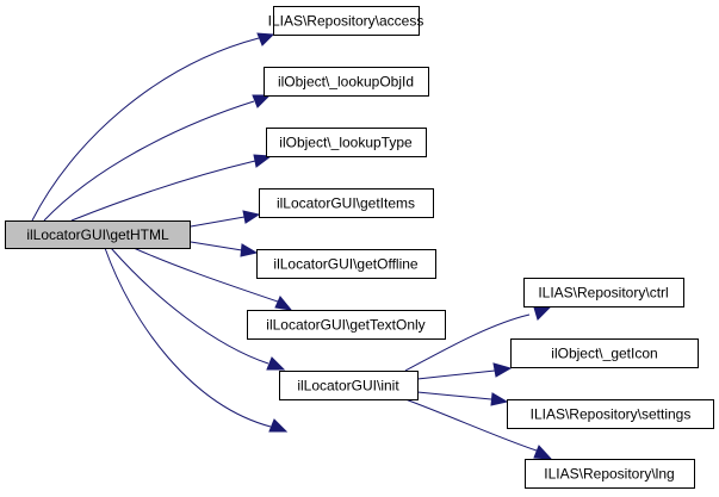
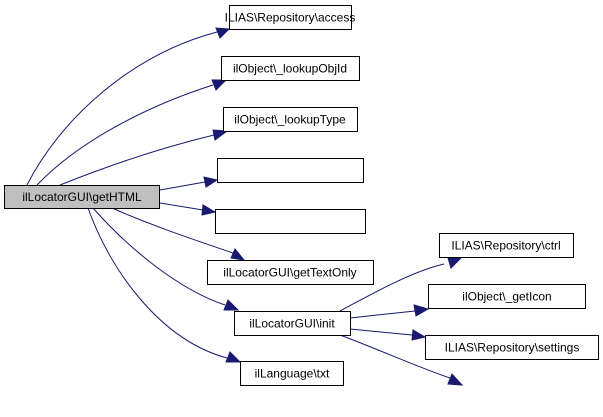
  ilLocatorGUI\getHTML
  ILIAS\Repository\access
  ilObject\_lookupObjId
  ilObject\_lookupType
- ilLocatorGUI\getItems
- ilLocatorGUI\getOffline
  ilLocatorGUI\getTextOnly
  ilLocatorGUI\init
+ ilLanguage\txt
  ILIAS\Repository\ctrl
  ilObject\_getIcon
  ILIAS\Repository\settings
- ILIAS\Repository\lng
